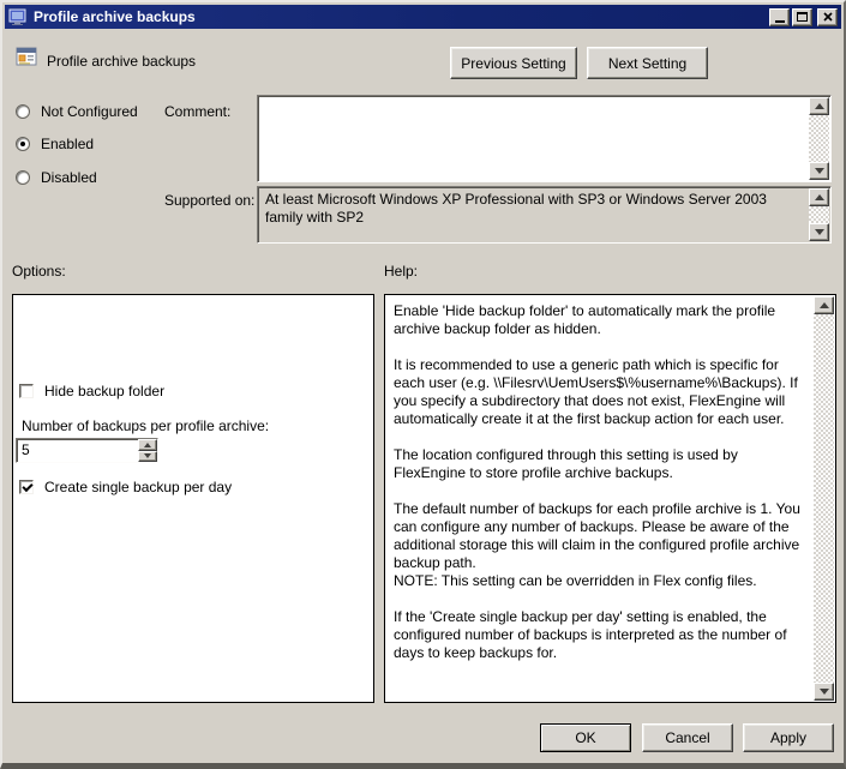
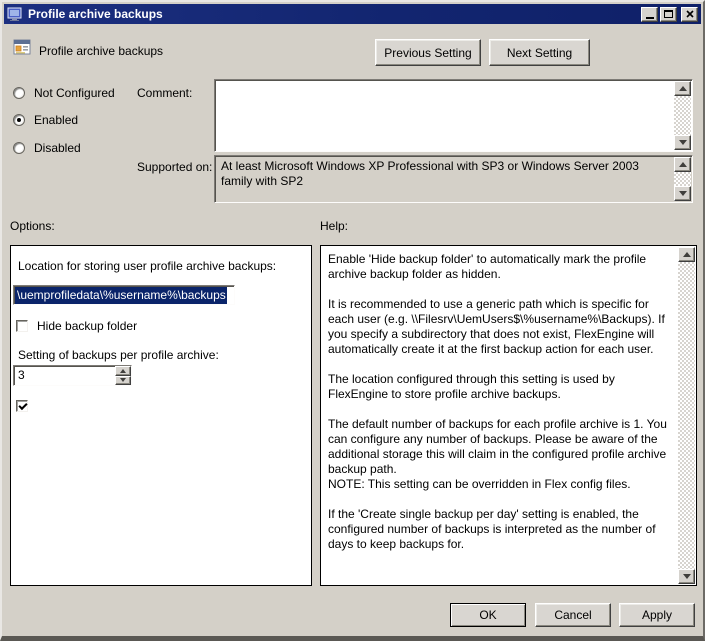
  Profile archive backups
  Profile archive backups
  Previous Setting
  Next Setting
  Not Configured
  Enabled
  Disabled
  Comment:
  Supported on:
  At least Microsoft Windows XP Professional with SP3 or Windows Server 2003 family with SP2
  Options:
+ Location for storing user profile archive backups:
+ \uemprofiledata\%username%\backups
  Hide backup folder
- Number of backups per profile archive:
+ Setting of backups per profile archive:
- 5
+ 3
- Create single backup per day
  Help:
  Enable 'Hide backup folder' to automatically mark the profile archive backup folder as hidden.
  It is recommended to use a generic path which is specific for each user (e.g. \\Filesrv\UemUsers$\%username%\Backups). If you specify a subdirectory that does not exist, FlexEngine will automatically create it at the first backup action for each user.
  The location configured through this setting is used by FlexEngine to store profile archive backups.
  The default number of backups for each profile archive is 1. You can configure any number of backups. Please be aware of the additional storage this will claim in the configured profile archive backup path.
  NOTE: This setting can be overridden in Flex config files.
  If the 'Create single backup per day' setting is enabled, the configured number of backups is interpreted as the number of days to keep backups for.
  OK
  Cancel
  Apply
